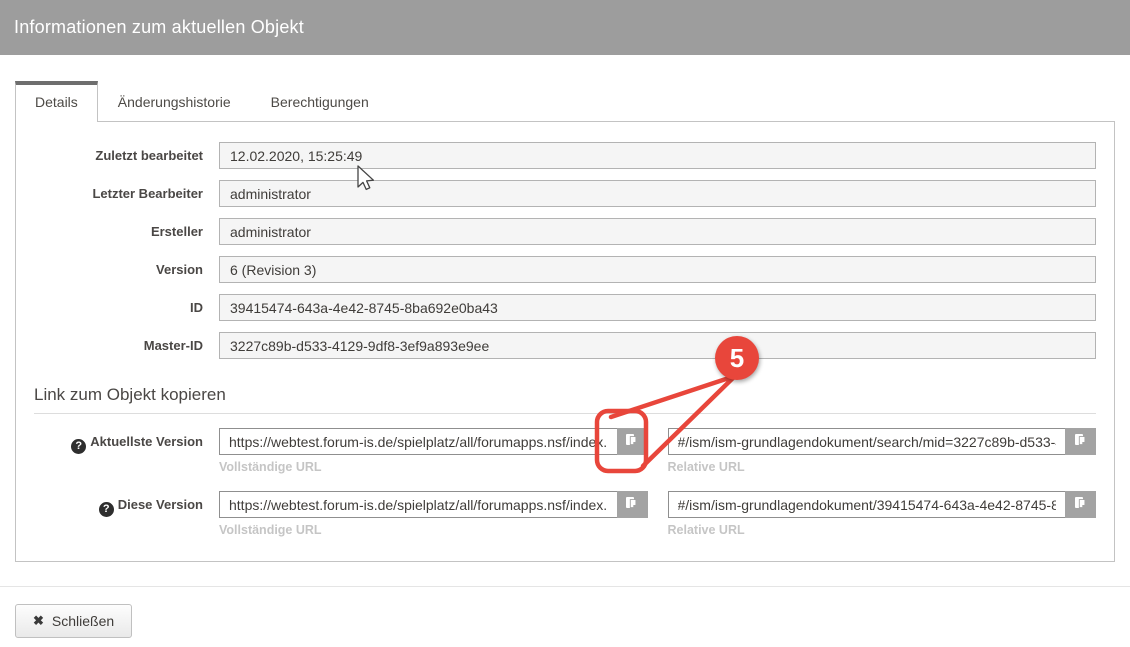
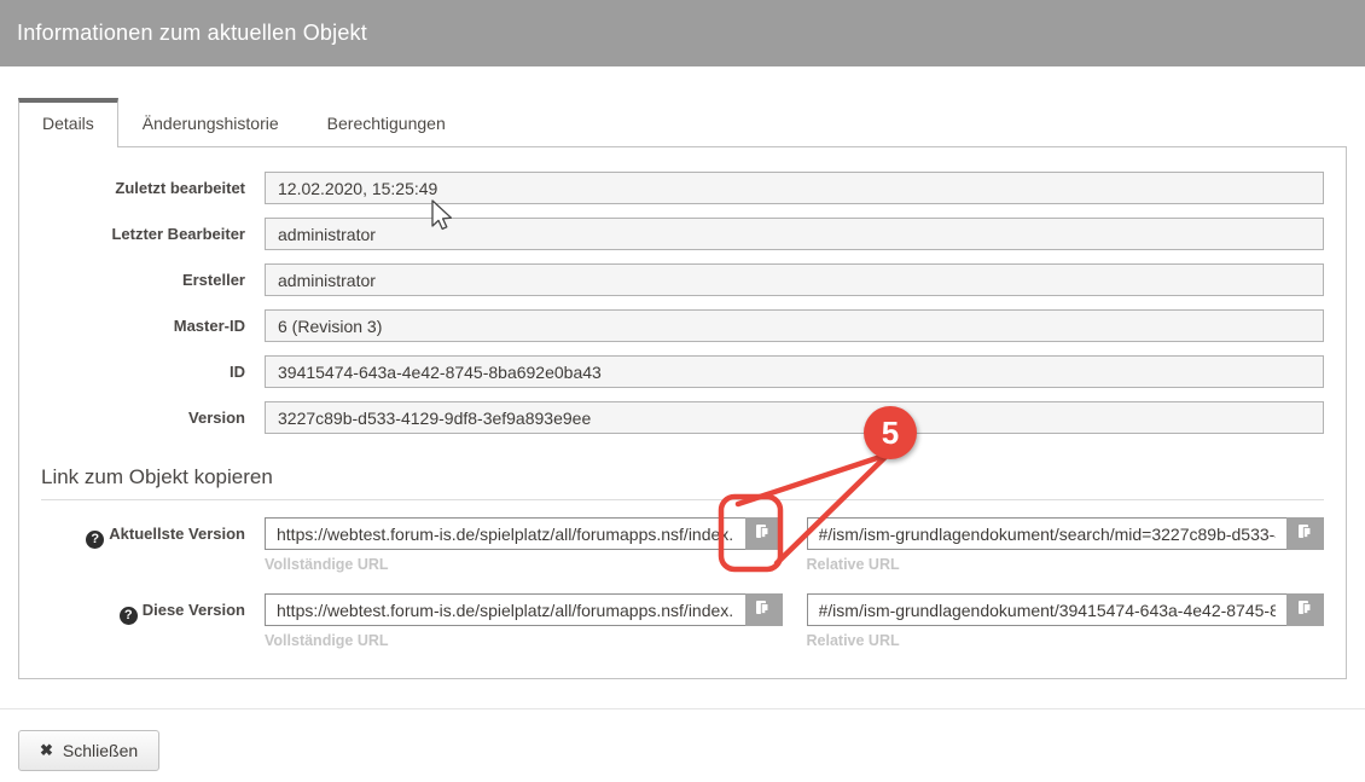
  Informationen zum aktuellen Objekt
  Details
  Änderungshistorie
  Berechtigungen
  Zuletzt bearbeitet
  12.02.2020, 15:25:49
  Letzter Bearbeiter
  administrator
  Ersteller
  administrator
- Version
+ Master-ID
  6 (Revision 3)
  ID
  39415474-643a-4e42-8745-8ba692e0ba43
- Master-ID
+ Version
  3227c89b-d533-4129-9df8-3ef9a893e9ee
  Link zum Objekt kopieren
  ? Aktuellste Version
  https://webtest.forum-is.de/spielplatz/all/forumapps.nsf/index.
  Vollständige URL
  #/ism/ism-grundlagendokument/search/mid=3227c89b-d533-
  Relative URL
  ? Diese Version
  https://webtest.forum-is.de/spielplatz/all/forumapps.nsf/index.
  Vollständige URL
  #/ism/ism-grundlagendokument/39415474-643a-4e42-8745-8
  Relative URL
  ✖
  Schließen
  5
